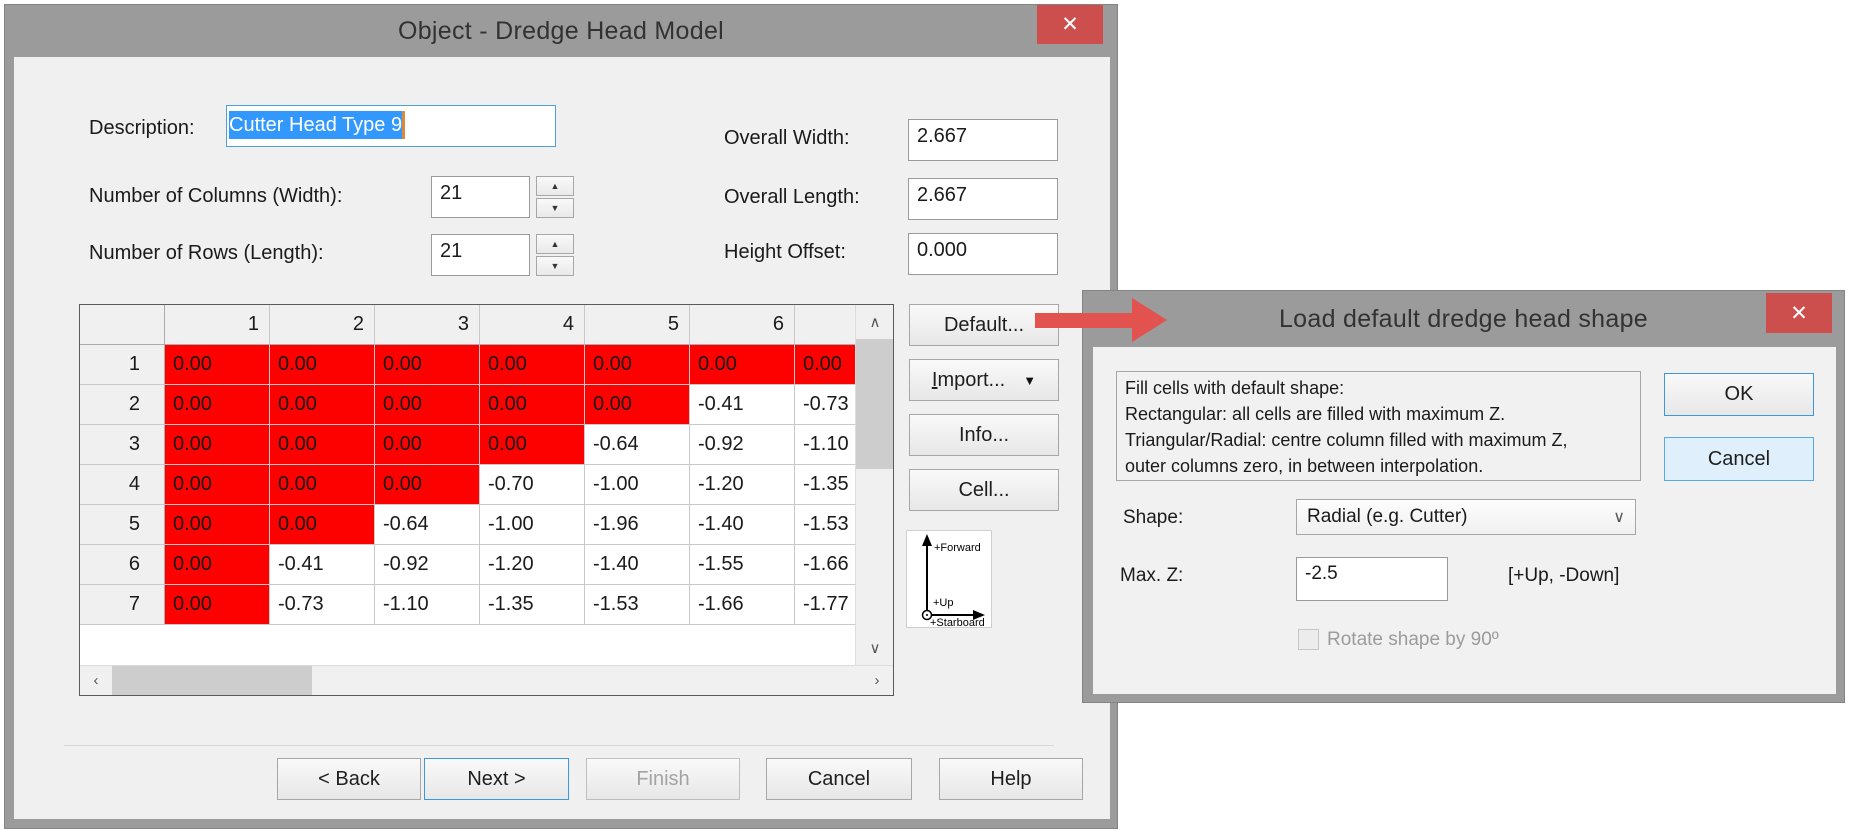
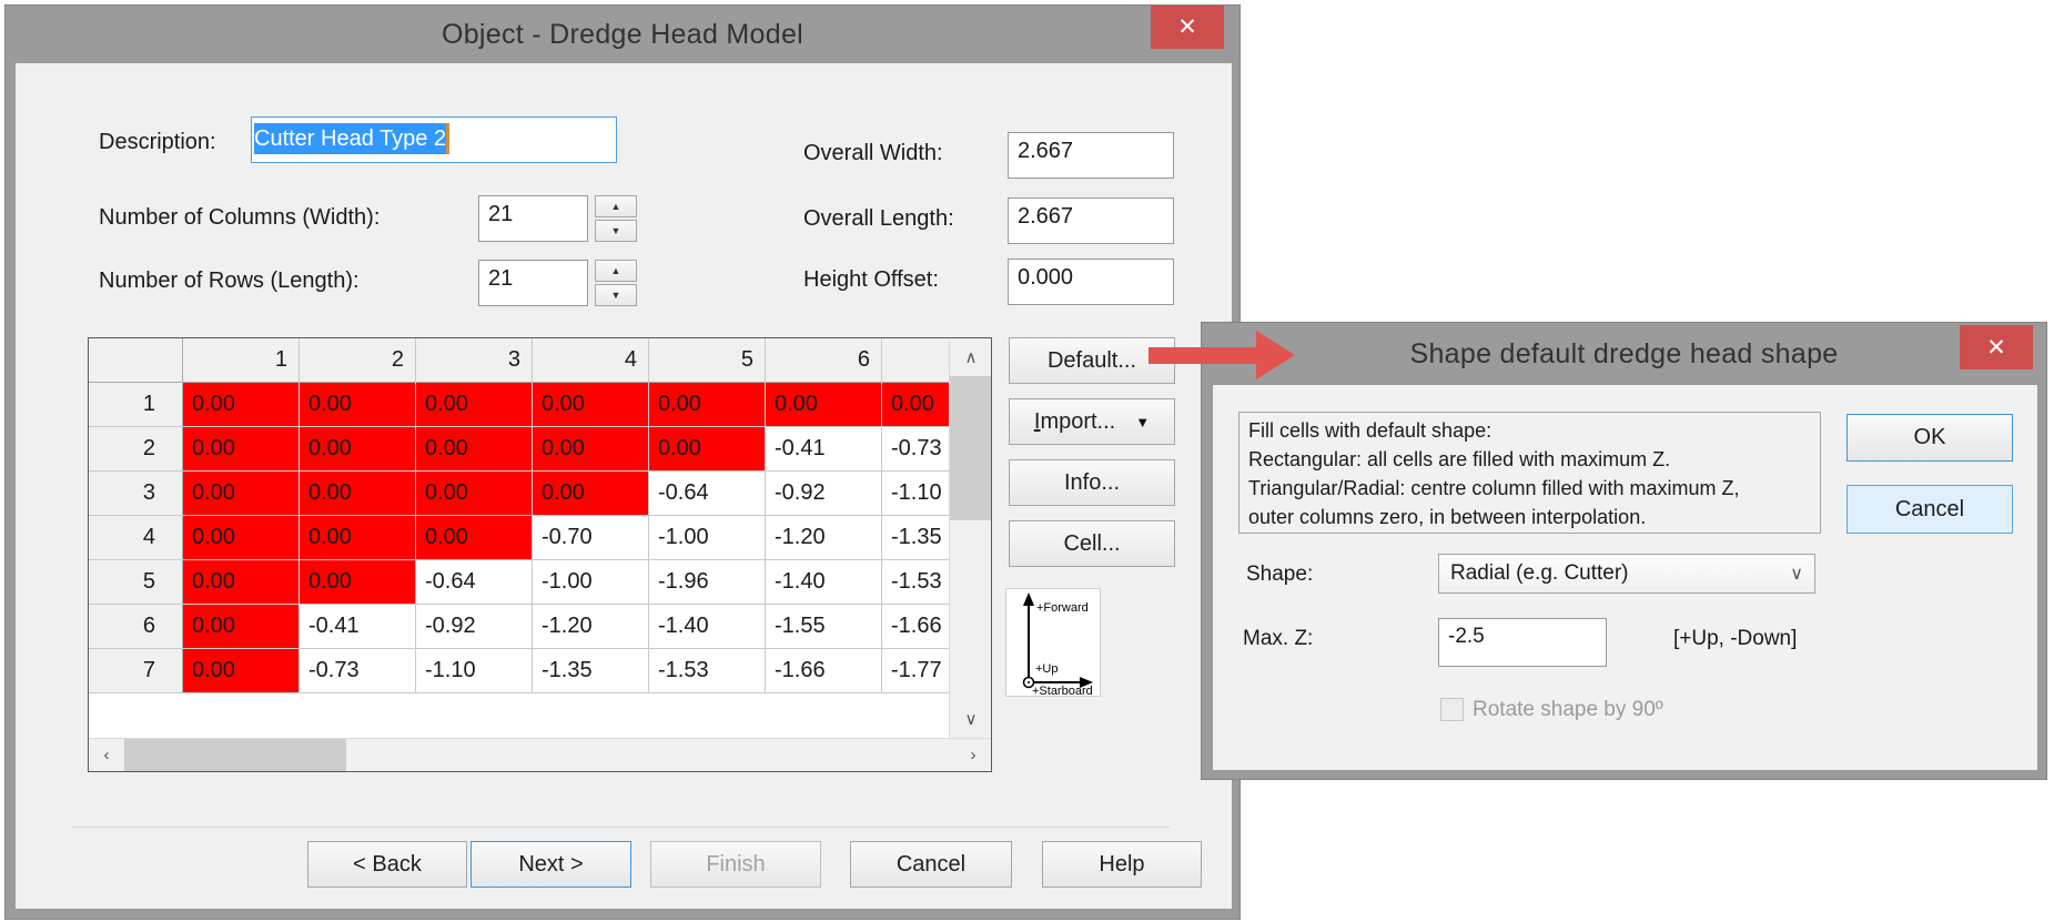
  Object - Dredge Head Model
  ✕
  Description:
- Cutter Head Type 9
+ Cutter Head Type 2
  Number of Columns (Width):
  21
  ▲
  ▼
  Number of Rows (Length):
  21
  ▲
  ▼
  Overall Width:
  2.667
  Overall Length:
  2.667
  Height Offset:
  0.000
  1
  2
  3
  4
  5
  6
  1
  0.00
  0.00
  0.00
  0.00
  0.00
  0.00
  0.00
  2
  0.00
  0.00
  0.00
  0.00
  0.00
  -0.41
  -0.73
  3
  0.00
  0.00
  0.00
  0.00
  -0.64
  -0.92
  -1.10
  4
  0.00
  0.00
  0.00
  -0.70
  -1.00
  -1.20
  -1.35
  5
  0.00
  0.00
  -0.64
  -1.00
  -1.96
  -1.40
  -1.53
  6
  0.00
  -0.41
  -0.92
  -1.20
  -1.40
  -1.55
  -1.66
  7
  0.00
  -0.73
  -1.10
  -1.35
  -1.53
  -1.66
  -1.77
  ∧
  ∨
  ‹
  ›
  Default...
  Import...
  ▼
  Info...
  Cell...
  +Forward
  +Up
  +Starboard
  < Back
  Next >
  Finish
  Cancel
  Help
- Load default dredge head shape
+ Shape default dredge head shape
  ✕
  Fill cells with default shape:
  Rectangular: all cells are filled with maximum Z.
  Triangular/Radial: centre column filled with maximum Z,
  outer columns zero, in between interpolation.
  OK
  Cancel
  Shape:
  Radial (e.g. Cutter)
  ∨
  Max. Z:
  -2.5
  [+Up, -Down]
  Rotate shape by 90º
